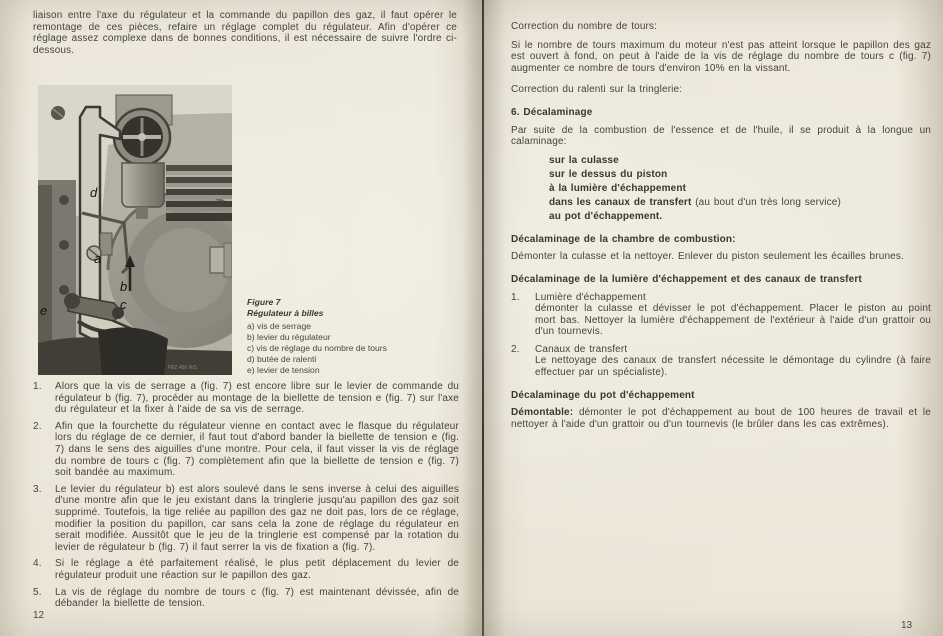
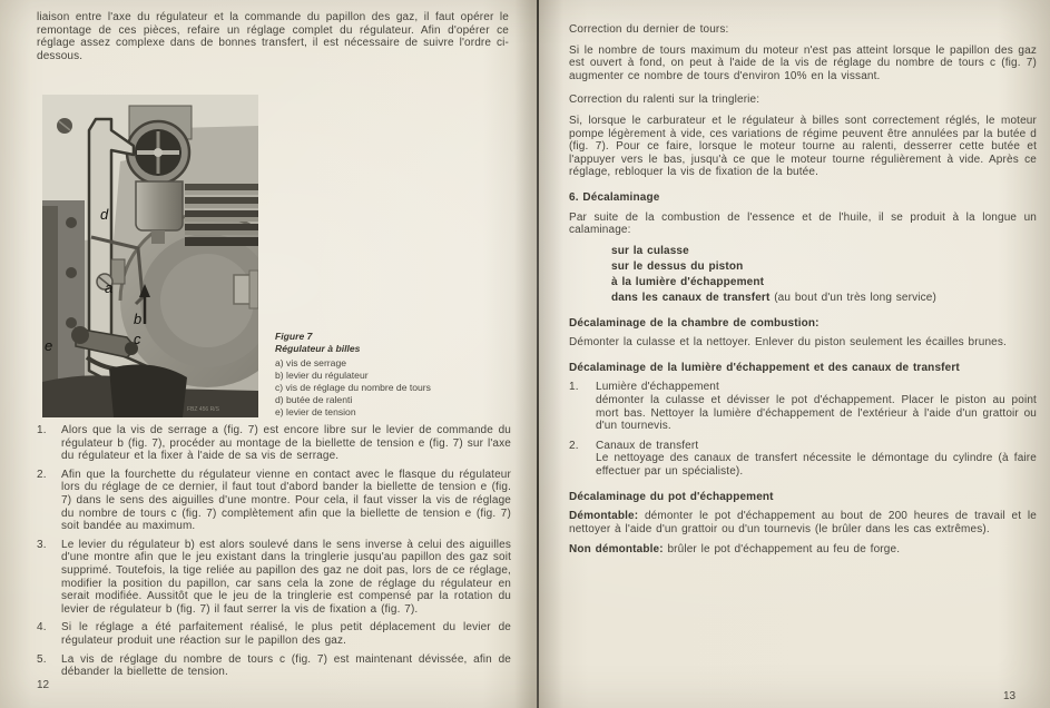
- liaison entre l'axe du régulateur et la commande du papillon des gaz, il faut opérer le remontage de ces pièces, refaire un réglage complet du régulateur. Afin d'opérer ce réglage assez complexe dans de bonnes conditions, il est nécessaire de suivre l'ordre ci-dessous.
+ liaison entre l'axe du régulateur et la commande du papillon des gaz, il faut opérer le remontage de ces pièces, refaire un réglage complet du régulateur. Afin d'opérer ce réglage assez complexe dans de bonnes transfert, il est nécessaire de suivre l'ordre ci-dessous.
  d
  a
  b
  c
  e
  Figure 7
  Régulateur à billes
  a) vis de serrage
  b) levier du régulateur
  c) vis de réglage du nombre de tours
  d) butée de ralenti
  e) levier de tension
  1.
  Alors que la vis de serrage a (fig. 7) est encore libre sur le levier de commande du régulateur b (fig. 7), procéder au montage de la biellette de tension e (fig. 7) sur l'axe du régulateur et la fixer à l'aide de sa vis de serrage.
  2.
  Afin que la fourchette du régulateur vienne en contact avec le flasque du régulateur lors du réglage de ce dernier, il faut tout d'abord bander la biellette de tension e (fig. 7) dans le sens des aiguilles d'une montre. Pour cela, il faut visser la vis de réglage du nombre de tours c (fig. 7) complètement afin que la biellette de tension e (fig. 7) soit bandée au maximum.
  3.
  Le levier du régulateur b) est alors soulevé dans le sens inverse à celui des aiguilles d'une montre afin que le jeu existant dans la tringlerie jusqu'au papillon des gaz soit supprimé. Toutefois, la tige reliée au papillon des gaz ne doit pas, lors de ce réglage, modifier la position du papillon, car sans cela la zone de réglage du régulateur en serait modifiée. Aussitôt que le jeu de la tringlerie est compensé par la rotation du levier de régulateur b (fig. 7) il faut serrer la vis de fixation a (fig. 7).
  4.
  Si le réglage a été parfaitement réalisé, le plus petit déplacement du levier de régulateur produit une réaction sur le papillon des gaz.
  5.
  La vis de réglage du nombre de tours c (fig. 7) est maintenant dévissée, afin de débander la biellette de tension.
  12
- Correction du nombre de tours:
+ Correction du dernier de tours:
  Si le nombre de tours maximum du moteur n'est pas atteint lorsque le papillon des gaz est ouvert à fond, on peut à l'aide de la vis de réglage du nombre de tours c (fig. 7) augmenter ce nombre de tours d'environ 10% en la vissant.
  Correction du ralenti sur la tringlerie:
+ Si, lorsque le carburateur et le régulateur à billes sont correctement réglés, le moteur pompe légèrement à vide, ces variations de régime peuvent être annulées par la butée d (fig. 7). Pour ce faire, lorsque le moteur tourne au ralenti, desserrer cette butée et l'appuyer vers le bas, jusqu'à ce que le moteur tourne régulièrement à vide. Après ce réglage, rebloquer la vis de fixation de la butée.
  6. Décalaminage
  Par suite de la combustion de l'essence et de l'huile, il se produit à la longue un calaminage:
  sur la culasse
  sur le dessus du piston
  à la lumière d'échappement
  dans les canaux de transfert (au bout d'un très long service)
- au pot d'échappement.
  Décalaminage de la chambre de combustion:
  Démonter la culasse et la nettoyer. Enlever du piston seulement les écailles brunes.
  Décalaminage de la lumière d'échappement et des canaux de transfert
  1.
  Lumière d'échappement
  démonter la culasse et dévisser le pot d'échappement. Placer le piston au point mort bas. Nettoyer la lumière d'échappement de l'extérieur à l'aide d'un grattoir ou d'un tournevis.
  2.
  Canaux de transfert
  Le nettoyage des canaux de transfert nécessite le démontage du cylindre (à faire effectuer par un spécialiste).
  Décalaminage du pot d'échappement
- Démontable: démonter le pot d'échappement au bout de 100 heures de travail et le nettoyer à l'aide d'un grattoir ou d'un tournevis (le brûler dans les cas extrêmes).
+ Démontable: démonter le pot d'échappement au bout de 200 heures de travail et le nettoyer à l'aide d'un grattoir ou d'un tournevis (le brûler dans les cas extrêmes).
+ Non démontable: brûler le pot d'échappement au feu de forge.
  13
